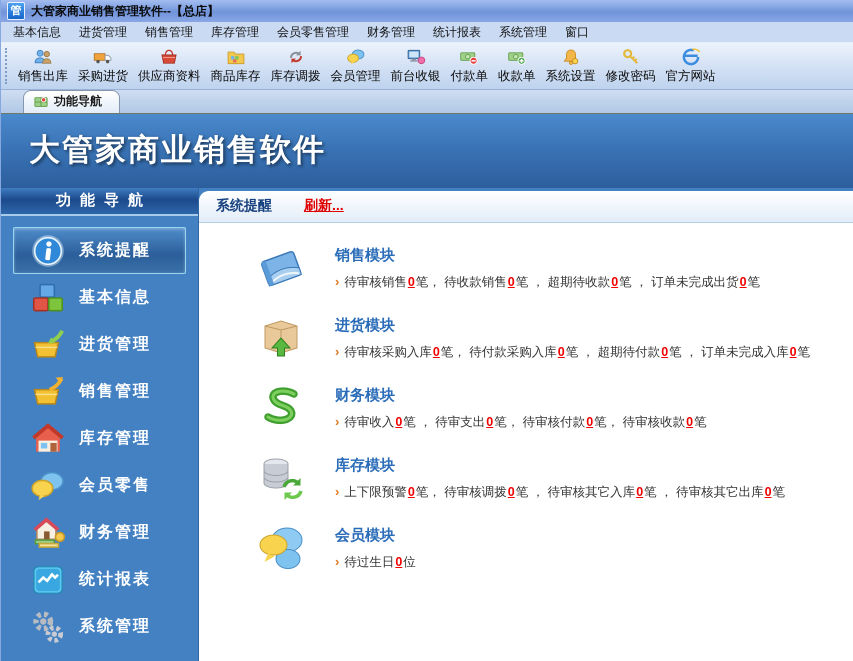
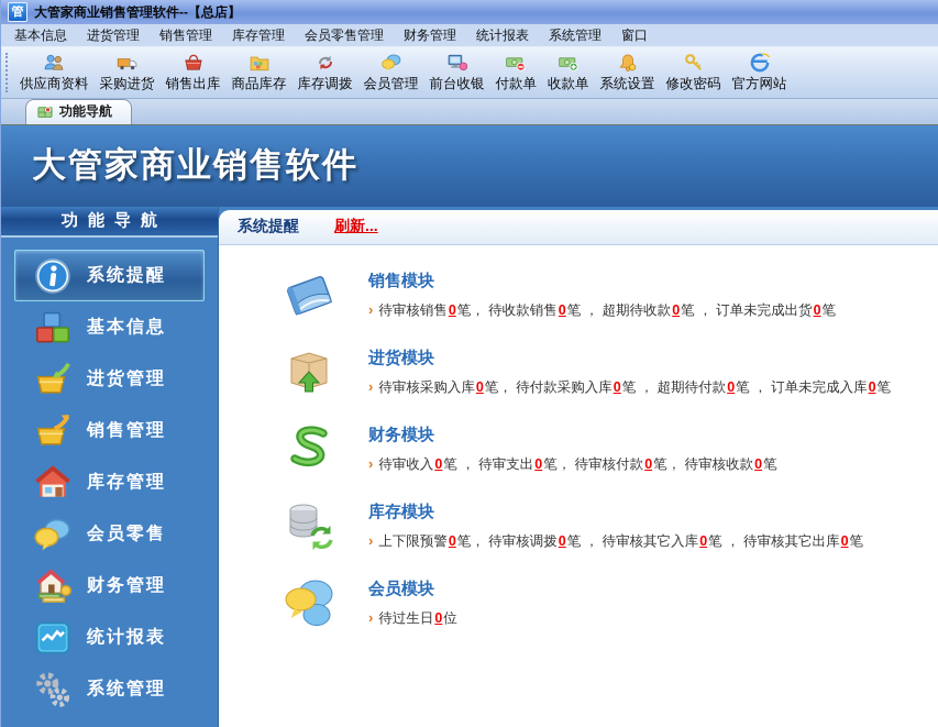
  管
  大管家商业销售管理软件--【总店】
  基本信息
  进货管理
  销售管理
  库存管理
  会员零售管理
  财务管理
  统计报表
  系统管理
  窗口
- 销售出库
+ 供应商资料
  采购进货
- 供应商资料
+ 销售出库
  商品库存
  库存调拨
  会员管理
  前台收银
  付款单
  收款单
  系统设置
  修改密码
  官方网站
  功能导航
  大管家商业销售软件
  功能导航
  系统提醒
  基本信息
  进货管理
  销售管理
  库存管理
  会员零售
  财务管理
  统计报表
  系统管理
  系统提醒
  刷新...
  销售模块
  › 待审核销售0笔， 待收款销售0笔 ， 超期待收款0笔 ， 订单未完成出货0笔
  进货模块
  › 待审核采购入库0笔， 待付款采购入库0笔 ， 超期待付款0笔 ， 订单未完成入库0笔
  财务模块
  › 待审收入0笔 ， 待审支出0笔， 待审核付款0笔， 待审核收款0笔
  库存模块
  › 上下限预警0笔， 待审核调拨0笔 ， 待审核其它入库0笔 ， 待审核其它出库0笔
  会员模块
  › 待过生日0位
